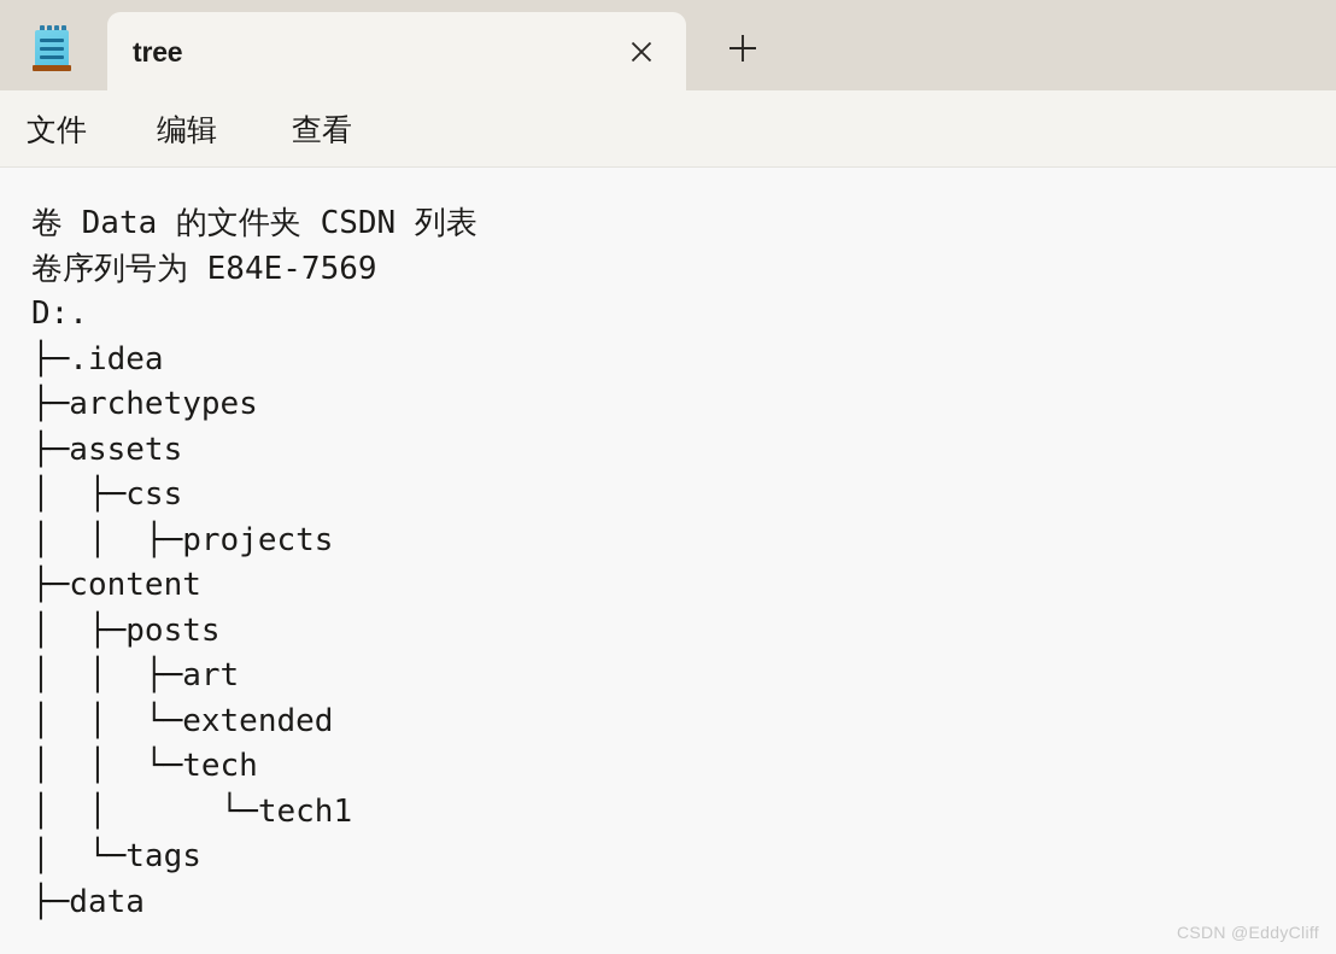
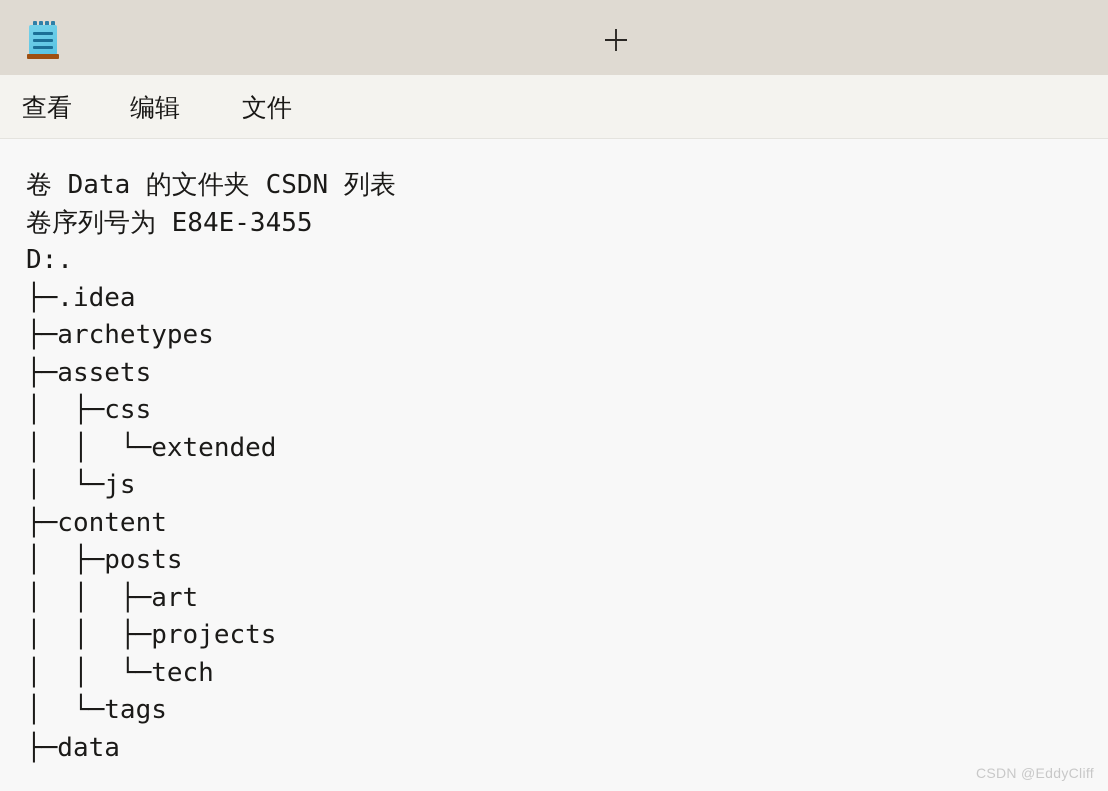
- tree
- 文件
+ 查看
  编辑
- 查看
+ 文件
  卷 Data 的文件夹 CSDN 列表
- 卷序列号为 E84E-7569
+ 卷序列号为 E84E-3455
  D:.
  ├─.idea
  ├─archetypes
  ├─assets
  │ ├─css
- │ │ ├─projects
+ │ │ └─extended
+ │ └─js
  ├─content
  │ ├─posts
  │ │ ├─art
- │ │ └─extended
+ │ │ ├─projects
  │ │ └─tech
- │ │ └─tech1
  │ └─tags
  ├─data
  CSDN @EddyCliff
